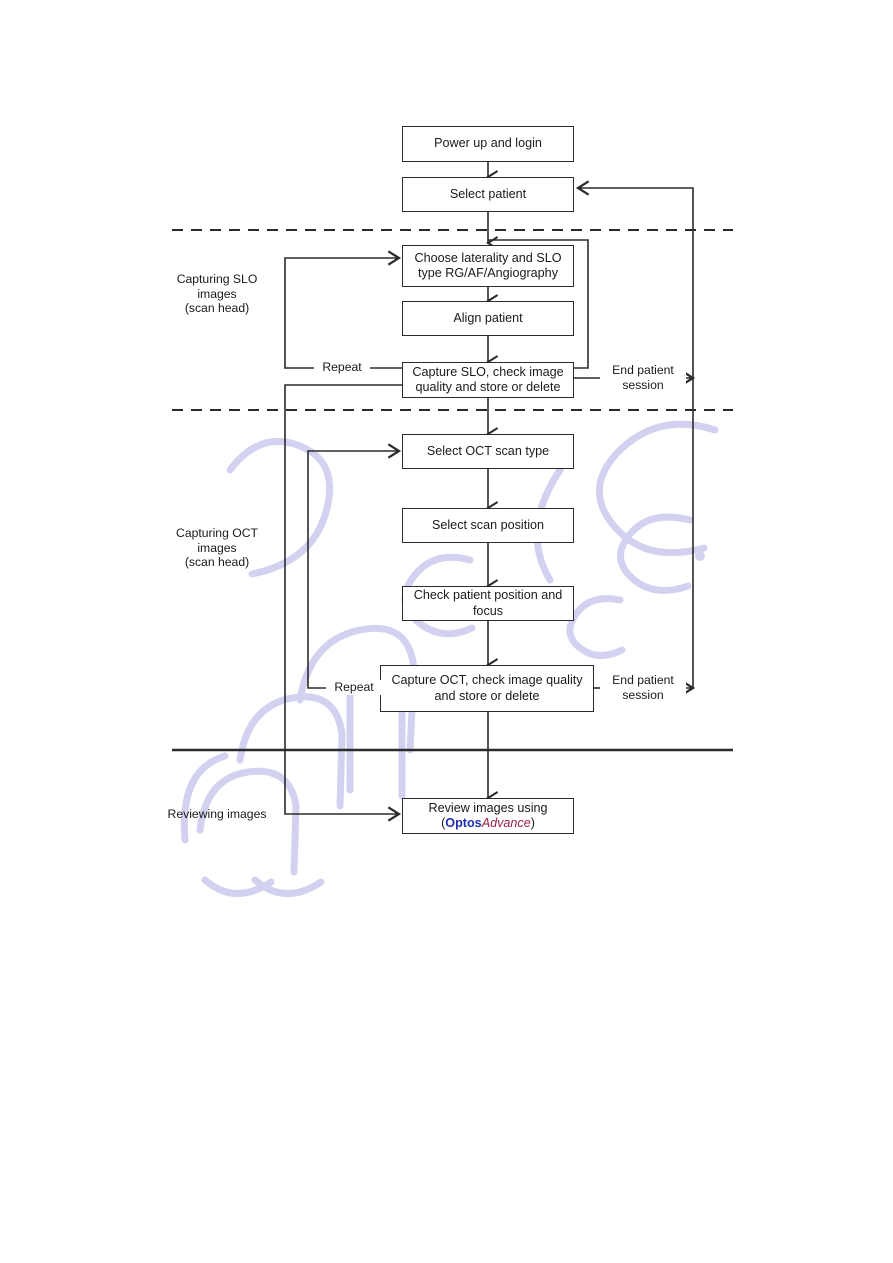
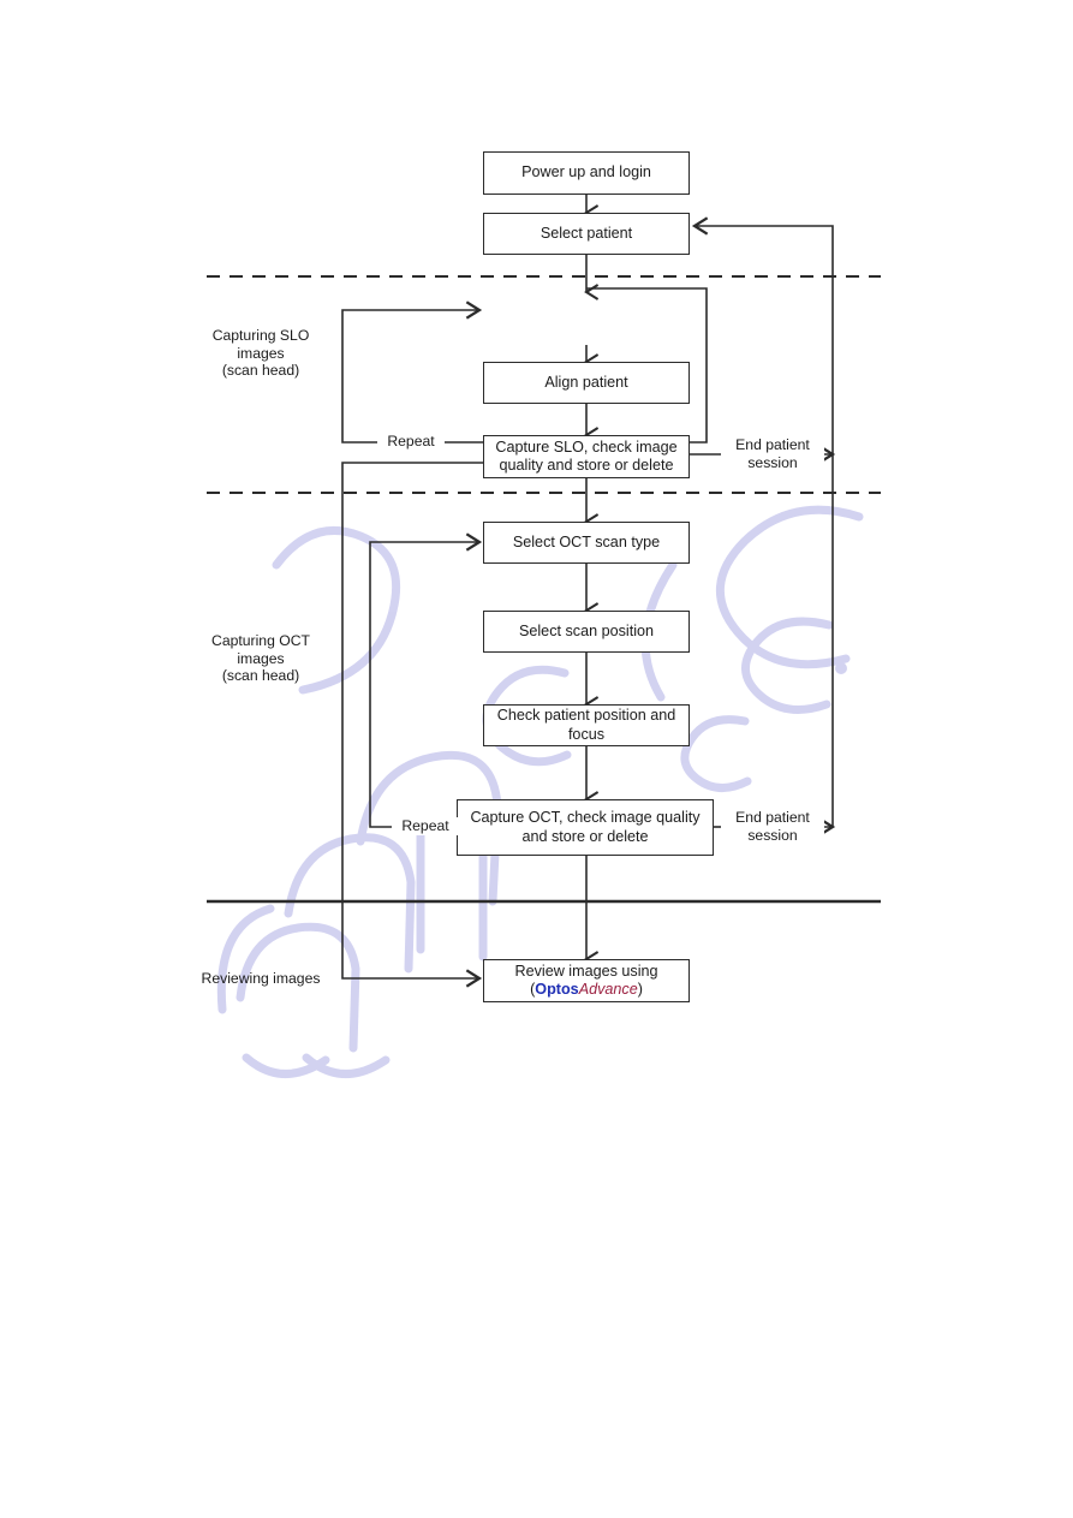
  Power up and login
  Select patient
- Choose laterality and SLO
- type RG/AF/Angiography
  Align patient
  Capture SLO, check image
  quality and store or delete
  Select OCT scan type
  Select scan position
  Check patient position and
  focus
  Capture OCT, check image quality
  and store or delete
  Review images using
  (OptosAdvance)
  Repeat
  Repeat
  End patient
  session
  End patient
  session
  Capturing SLO
  images
  (scan head)
  Capturing OCT
  images
  (scan head)
  Reviewing images
